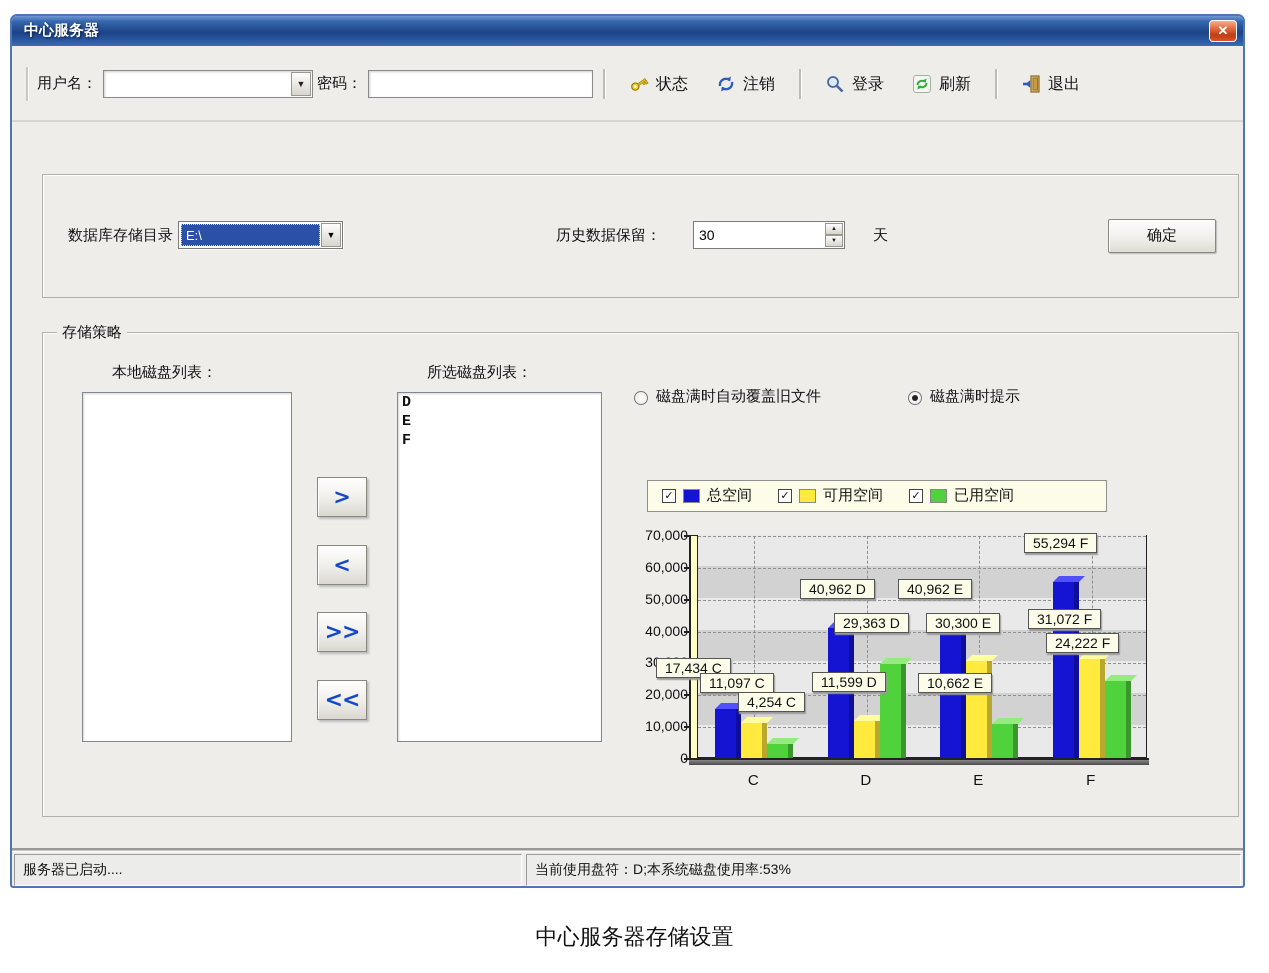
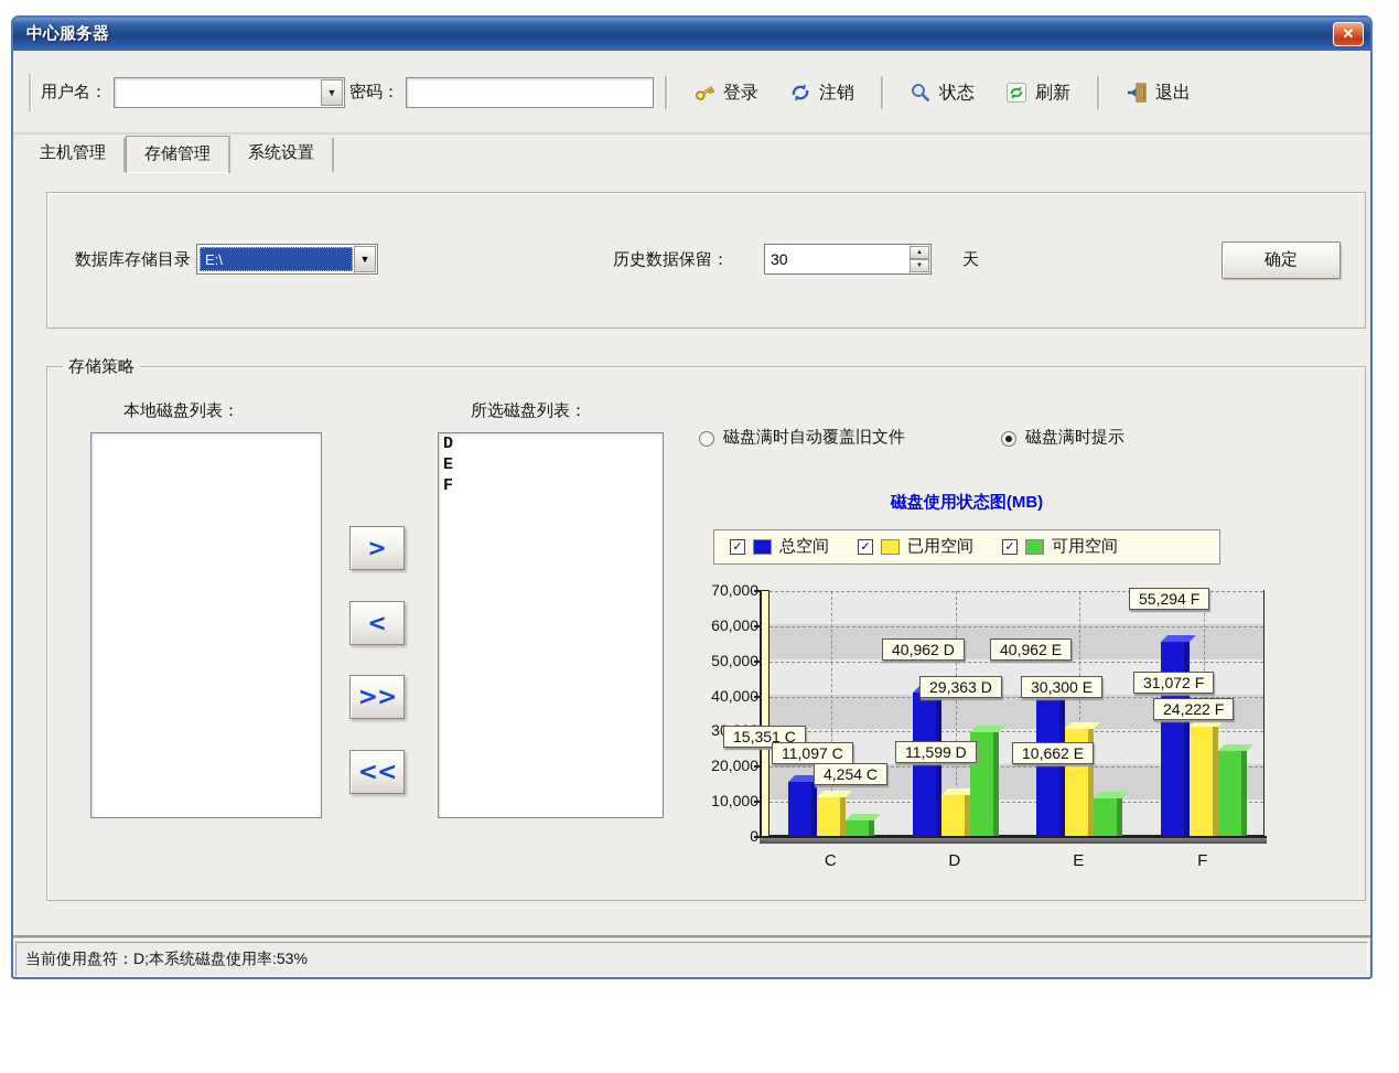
  中心服务器
  ✕
  用户名：
  ▼
  密码：
- 状态
+ 登录
  注销
- 登录
+ 状态
  刷新
  退出
+ 主机管理
+ 存储管理
+ 系统设置
  数据库存储目录
  E:\
  ▼
  历史数据保留：
  30
  天
  确定
  存储策略
  本地磁盘列表：
  所选磁盘列表：
  D
  E
  F
  >
  <
  >>
  <<
  磁盘满时自动覆盖旧文件
  磁盘满时提示
+ 磁盘使用状态图(MB)
  ✓
  总空间
  ✓
- 可用空间
+ 已用空间
  ✓
- 已用空间
+ 可用空间
  C
  D
  E
  F
  0
  10,000
  20,000
  40,000
  50,000
  60,000
  70,000
- 17,434 C
+ 15,351 C
  11,097 C
  4,254 C
  40,962 D
  29,363 D
  11,599 D
  40,962 E
  30,300 E
  10,662 E
  55,294 F
  31,072 F
  24,222 F
- 服务器已启动....
  当前使用盘符：D;本系统磁盘使用率:53%
- 中心服务器存储设置
